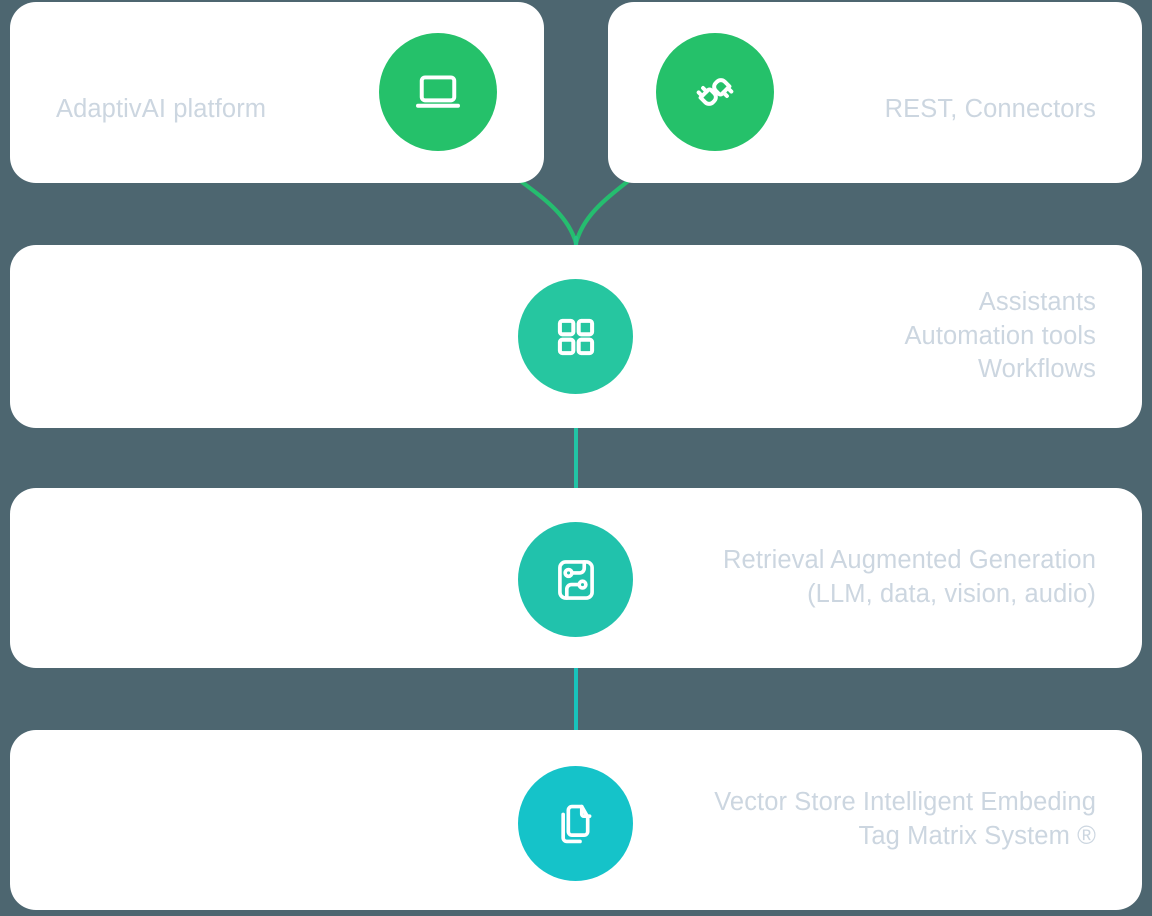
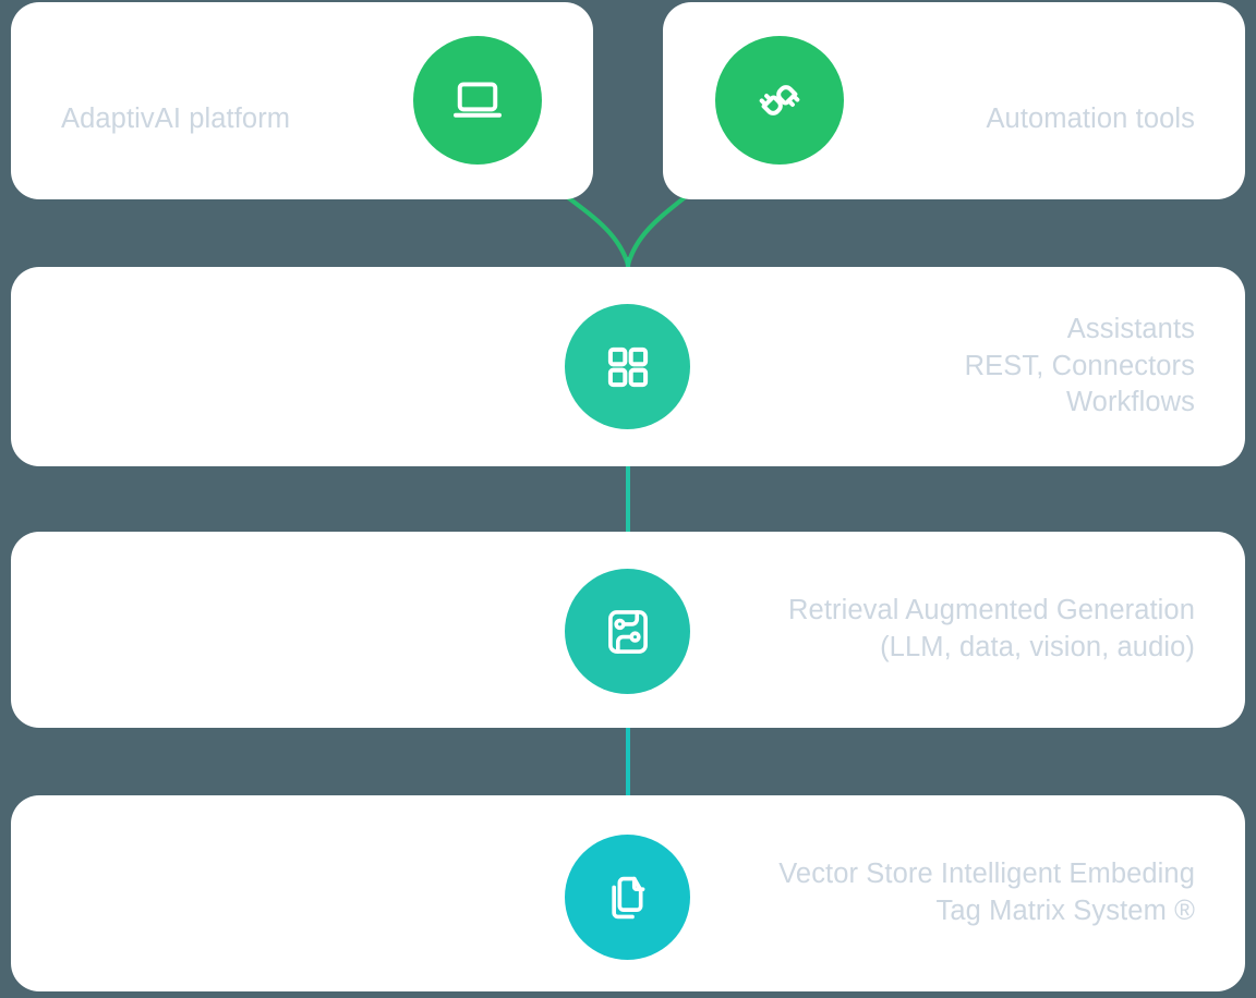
  AdaptivAI platform
- REST, Connectors
+ Automation tools
  Assistants
- Automation tools
+ REST, Connectors
  Workflows
  Retrieval Augmented Generation
  (LLM, data, vision, audio)
  Vector Store Intelligent Embeding
  Tag Matrix System ®
